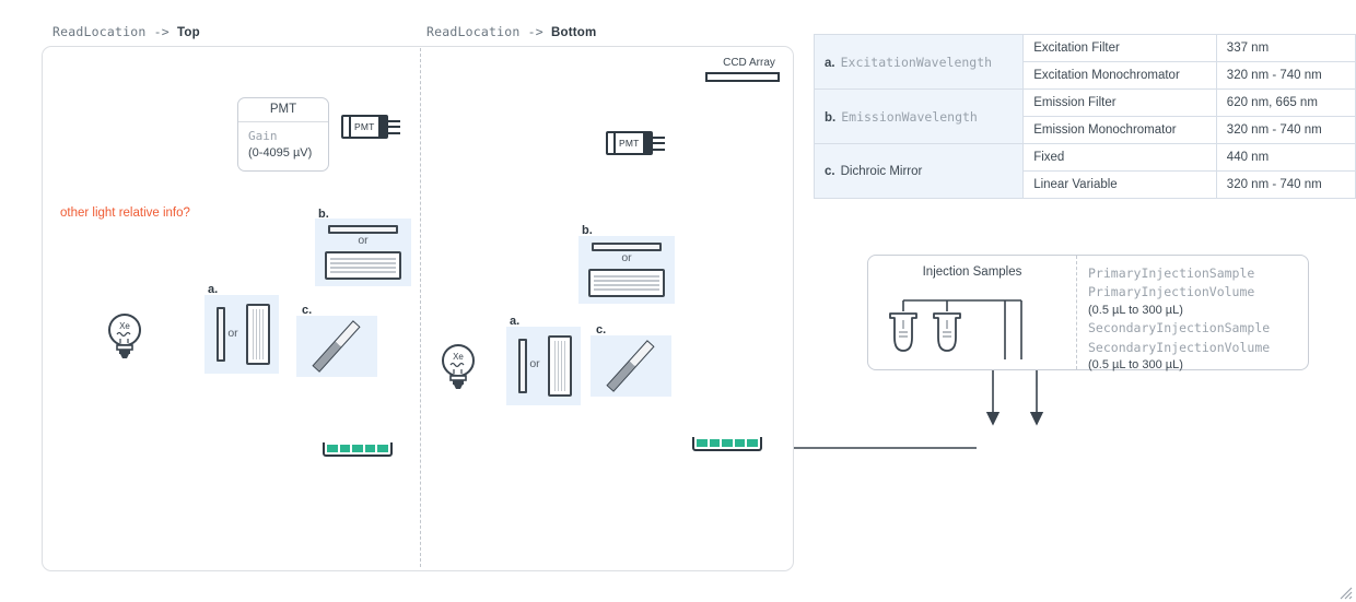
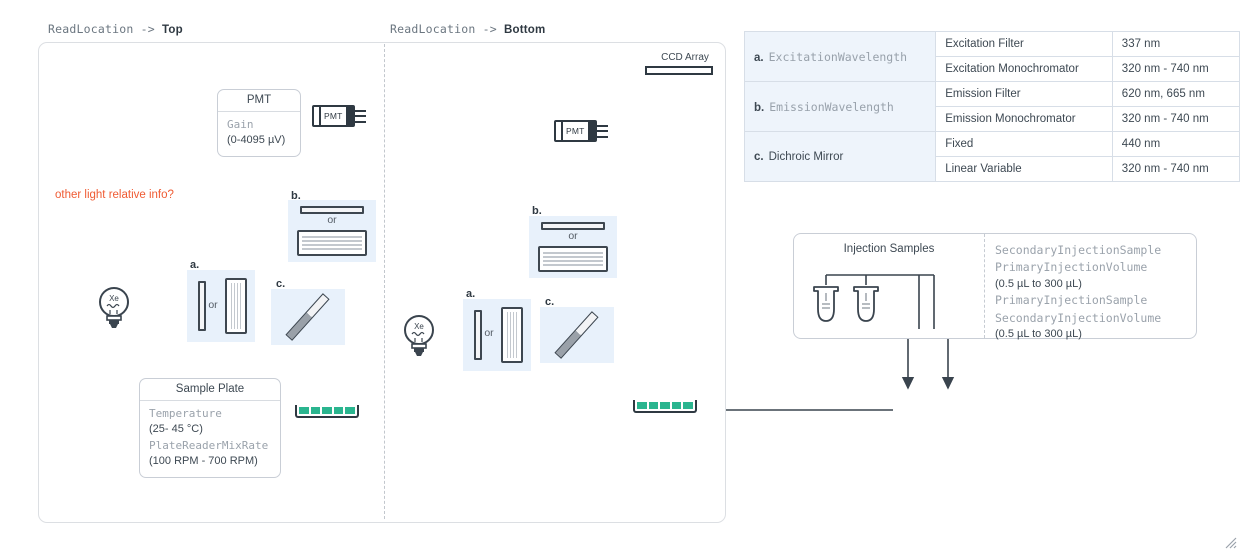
  ReadLocation -> Top
  ReadLocation -> Bottom
  PMT
  Gain
  (0-4095 µV)
  PMT
  b.
  or
  other light relative info?
  Xe
  a.
  or
  c.
+ Sample Plate
+ Temperature
+ (25- 45 °C)
+ PlateReaderMixRate
+ (100 RPM - 700 RPM)
  CCD Array
  PMT
  b.
  or
  Xe
  a.
  or
  c.
  a. ExcitationWavelength	Excitation Filter	337 nm
  Excitation Monochromator	320 nm - 740 nm
  b. EmissionWavelength	Emission Filter	620 nm, 665 nm
  Emission Monochromator	320 nm - 740 nm
  c. Dichroic Mirror	Fixed	440 nm
  Linear Variable	320 nm - 740 nm
  Injection Samples
- PrimaryInjectionSample
+ SecondaryInjectionSample
  PrimaryInjectionVolume
  (0.5 µL to 300 µL)
- SecondaryInjectionSample
+ PrimaryInjectionSample
  SecondaryInjectionVolume
  (0.5 µL to 300 µL)
